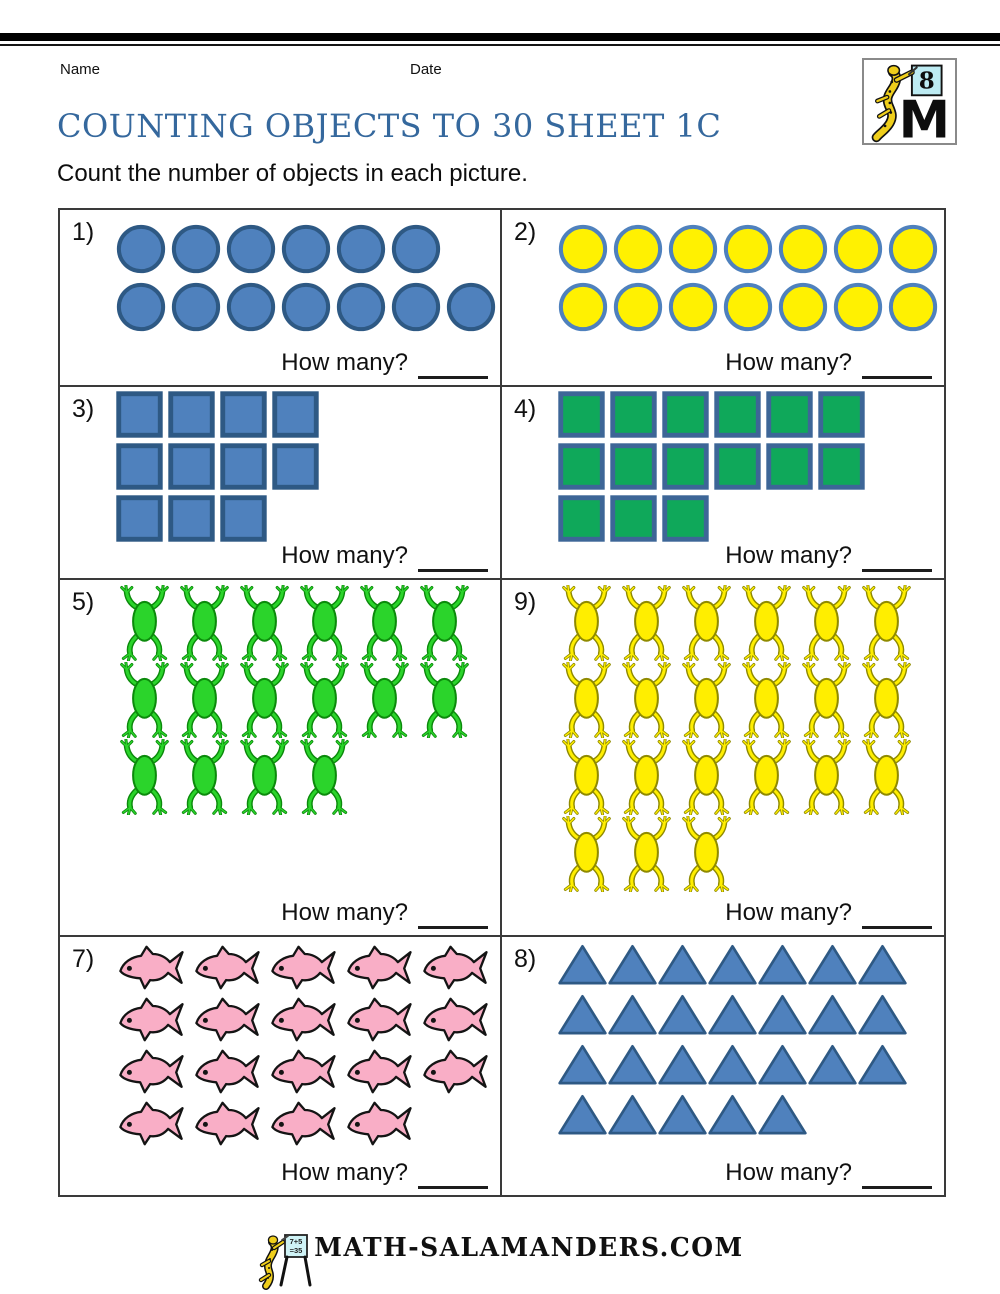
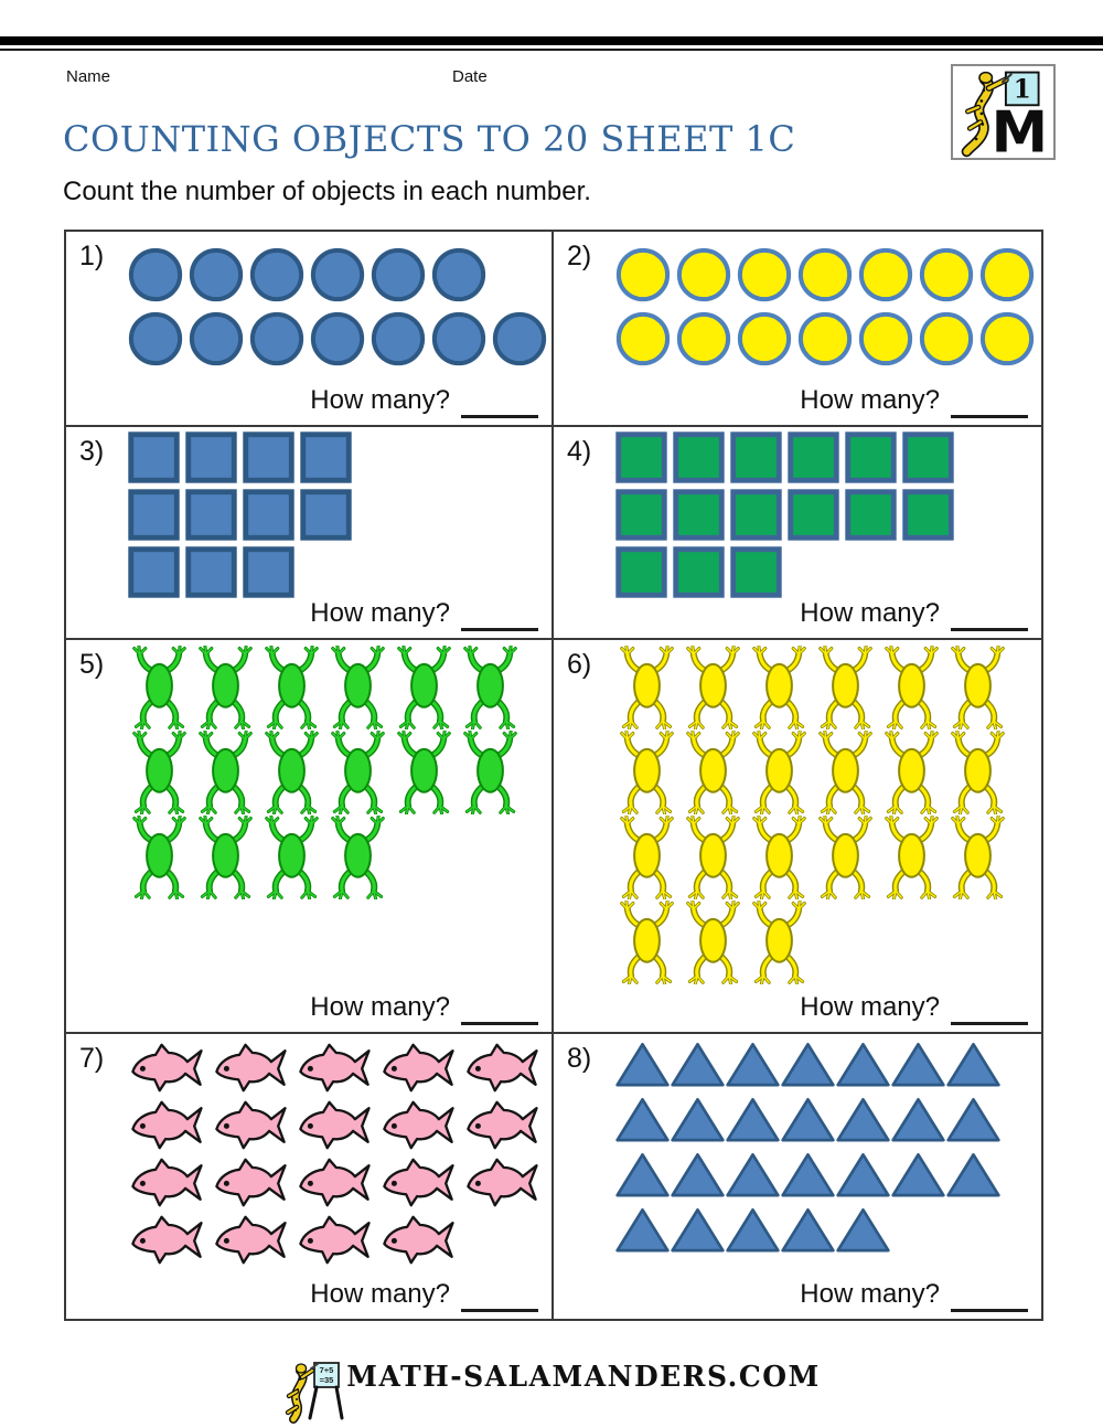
  Name
  Date
  M
- 8
+ 1
- COUNTING OBJECTS TO 30 SHEET 1C
+ COUNTING OBJECTS TO 20 SHEET 1C
- Count the number of objects in each picture.
+ Count the number of objects in each number.
  1)
  How many?
  2)
  How many?
  3)
  How many?
  4)
  How many?
  5)
  How many?
- 9)
+ 6)
  How many?
  7)
  How many?
  8)
  How many?
  7+5
  =35
  MATH-SALAMANDERS.COM
